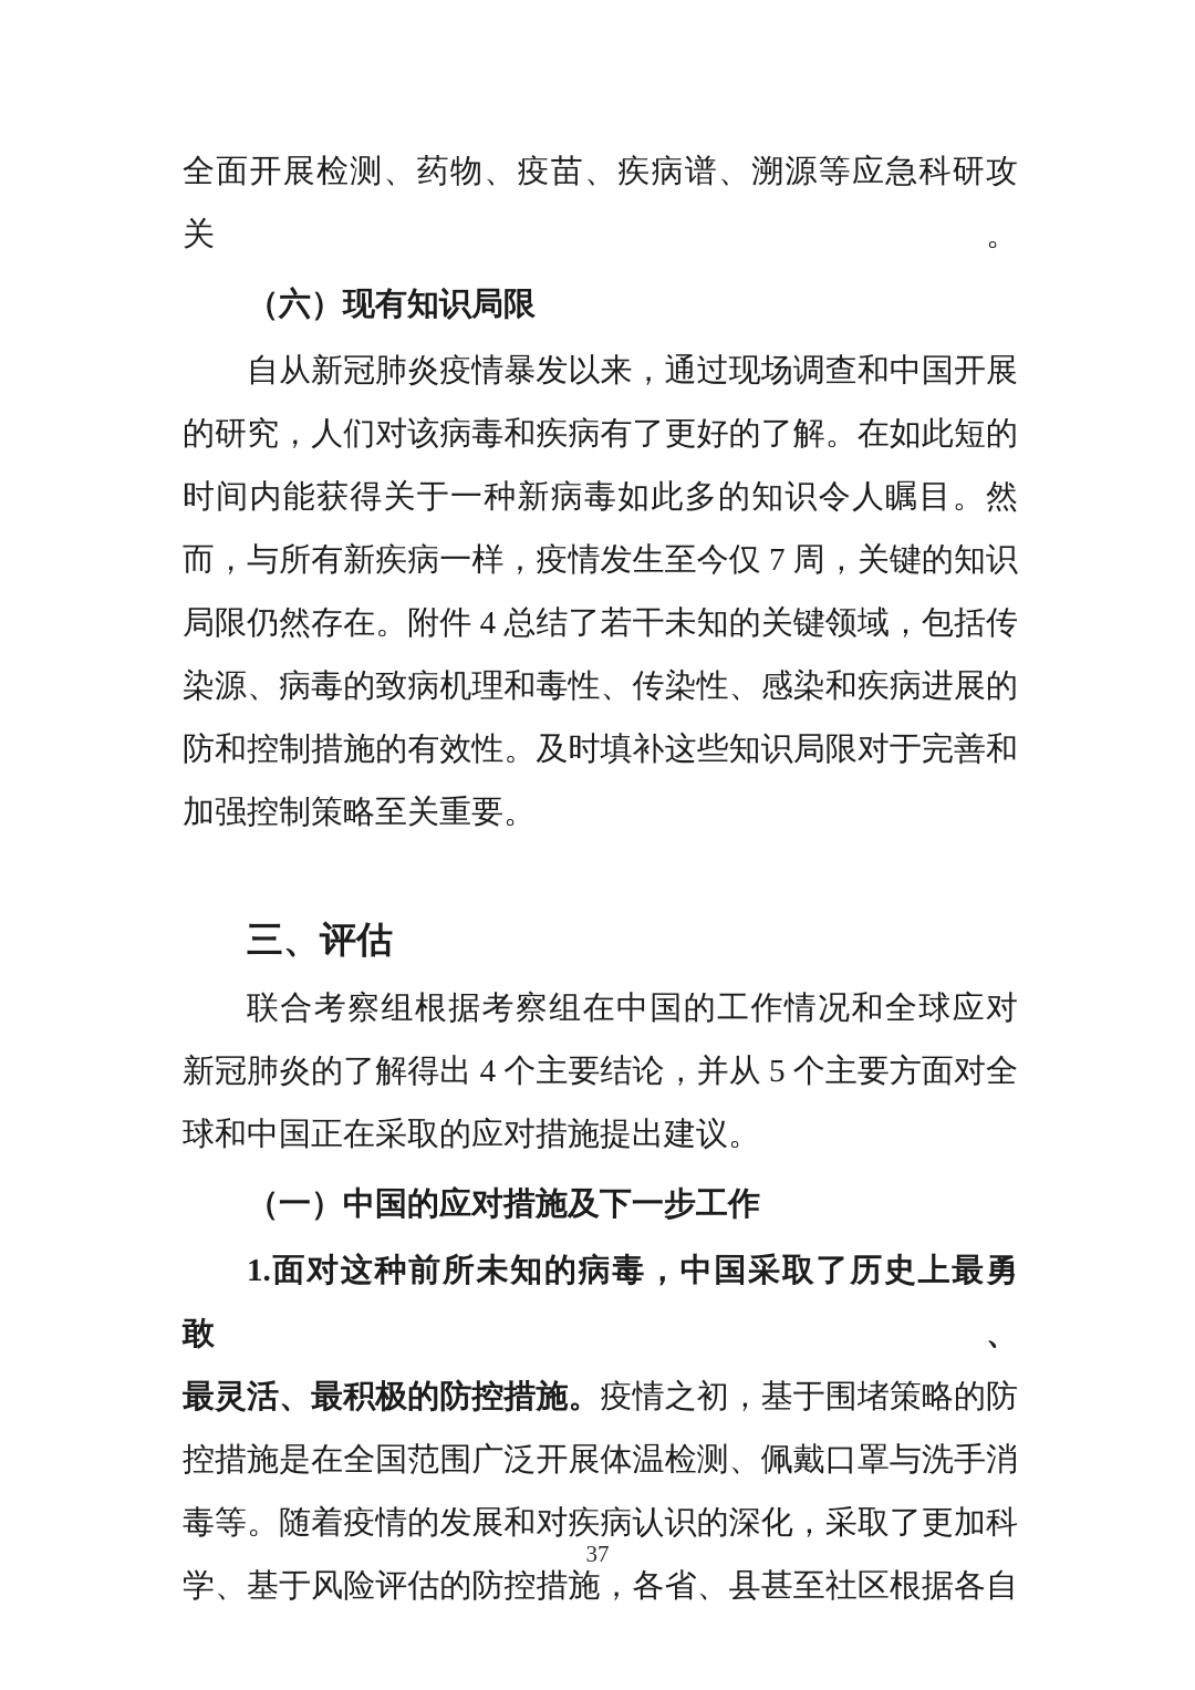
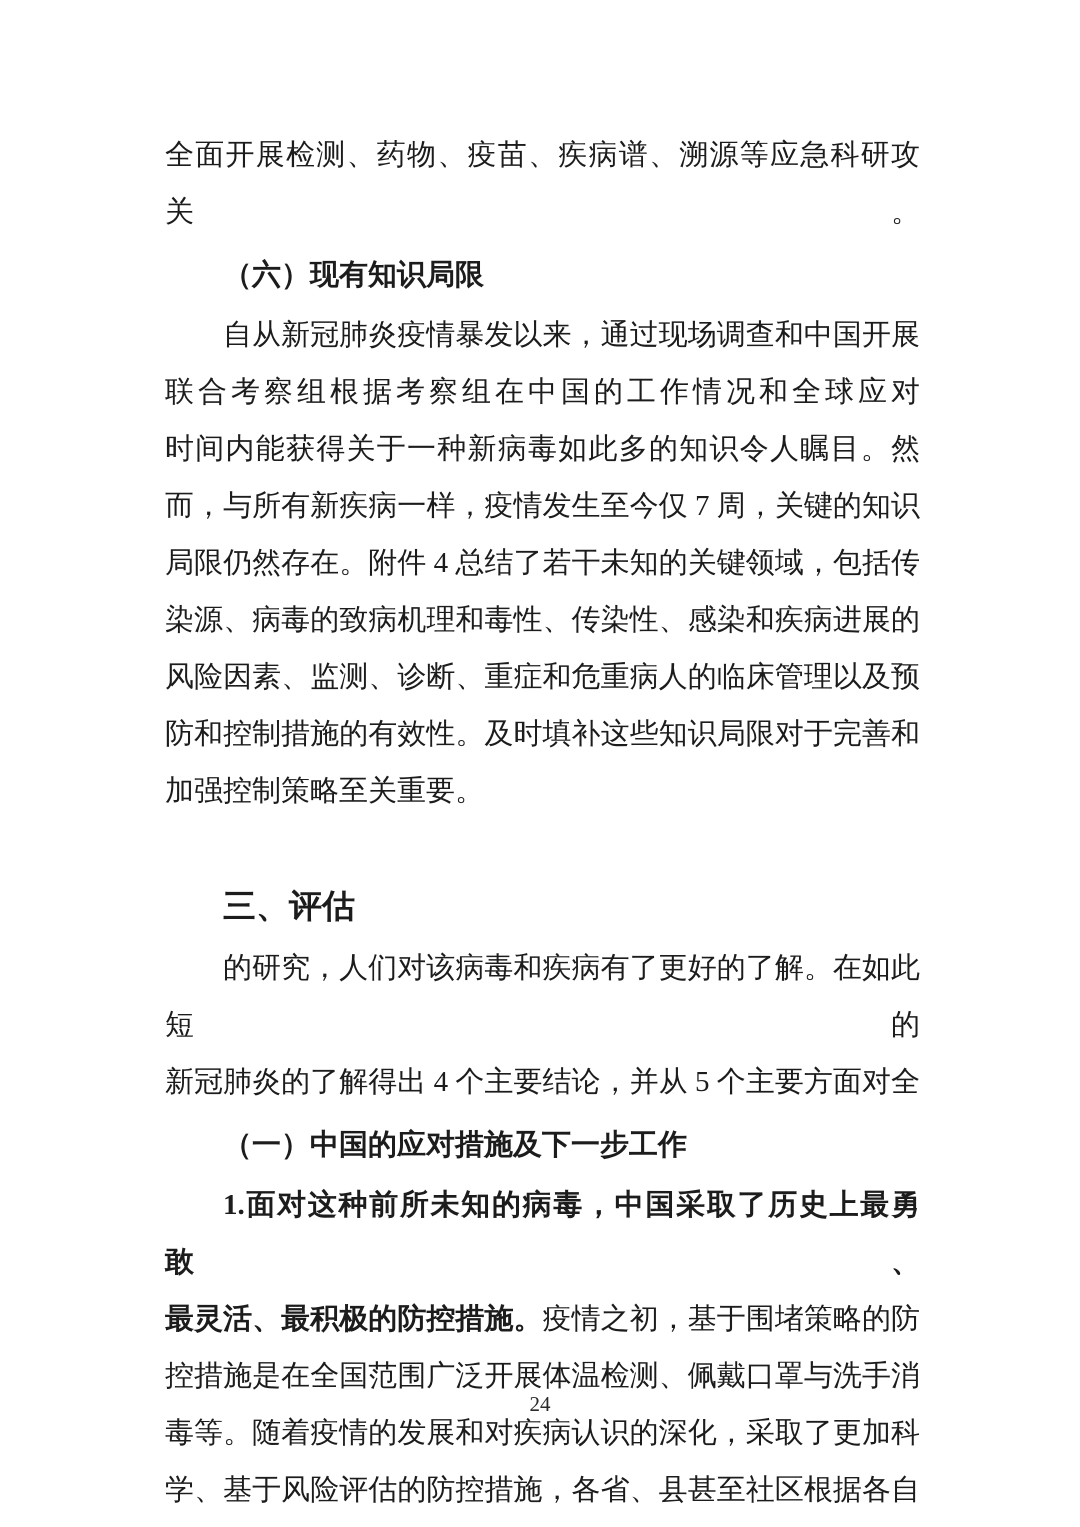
  全面开展检测、药物、疫苗、疾病谱、溯源等应急科研攻关。
  （六）现有知识局限
  自从新冠肺炎疫情暴发以来，通过现场调查和中国开展
- 的研究，人们对该病毒和疾病有了更好的了解。在如此短的
+ 联合考察组根据考察组在中国的工作情况和全球应对
  时间内能获得关于一种新病毒如此多的知识令人瞩目。然
  而，与所有新疾病一样，疫情发生至今仅 7 周，关键的知识
  局限仍然存在。附件 4 总结了若干未知的关键领域，包括传
  染源、病毒的致病机理和毒性、传染性、感染和疾病进展的
+ 风险因素、监测、诊断、重症和危重病人的临床管理以及预
  防和控制措施的有效性。及时填补这些知识局限对于完善和
  加强控制策略至关重要。
  三、评估
- 联合考察组根据考察组在中国的工作情况和全球应对
+ 的研究，人们对该病毒和疾病有了更好的了解。在如此短的
  新冠肺炎的了解得出 4 个主要结论，并从 5 个主要方面对全
- 球和中国正在采取的应对措施提出建议。
  （一）中国的应对措施及下一步工作
  1.面对这种前所未知的病毒，中国采取了历史上最勇敢、
  最灵活、最积极的防控措施。疫情之初，基于围堵策略的防
  控措施是在全国范围广泛开展体温检测、佩戴口罩与洗手消
  毒等。随着疫情的发展和对疾病认识的深化，采取了更加科
  学、基于风险评估的防控措施，各省、县甚至社区根据各自
- 37
+ 24
